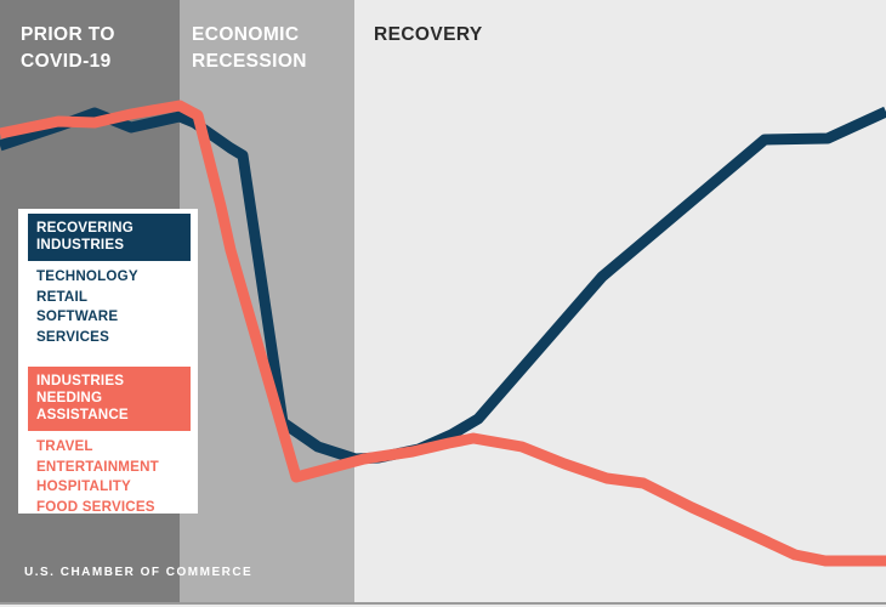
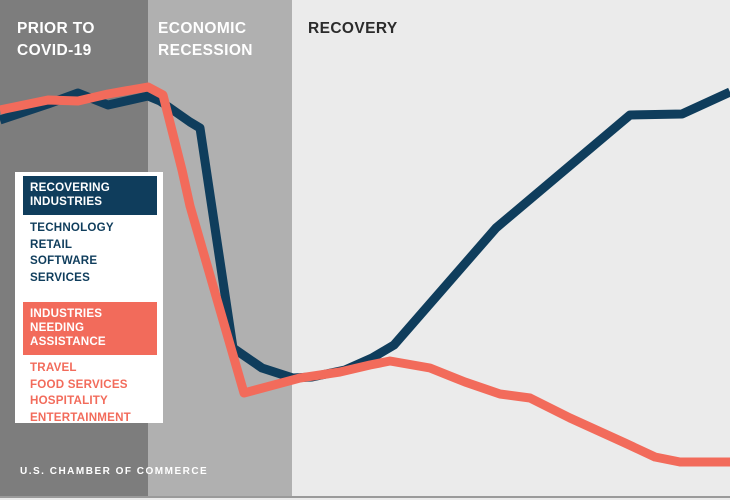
  PRIOR TO
  COVID-19
  ECONOMIC
  RECESSION
  RECOVERY
  RECOVERING
  INDUSTRIES
  TECHNOLOGY
  RETAIL
  SOFTWARE SERVICES
  INDUSTRIES NEEDING
  ASSISTANCE
  TRAVEL
- ENTERTAINMENT
+ FOOD SERVICES
  HOSPITALITY
- FOOD SERVICES
+ ENTERTAINMENT
  U.S. CHAMBER OF COMMERCE
